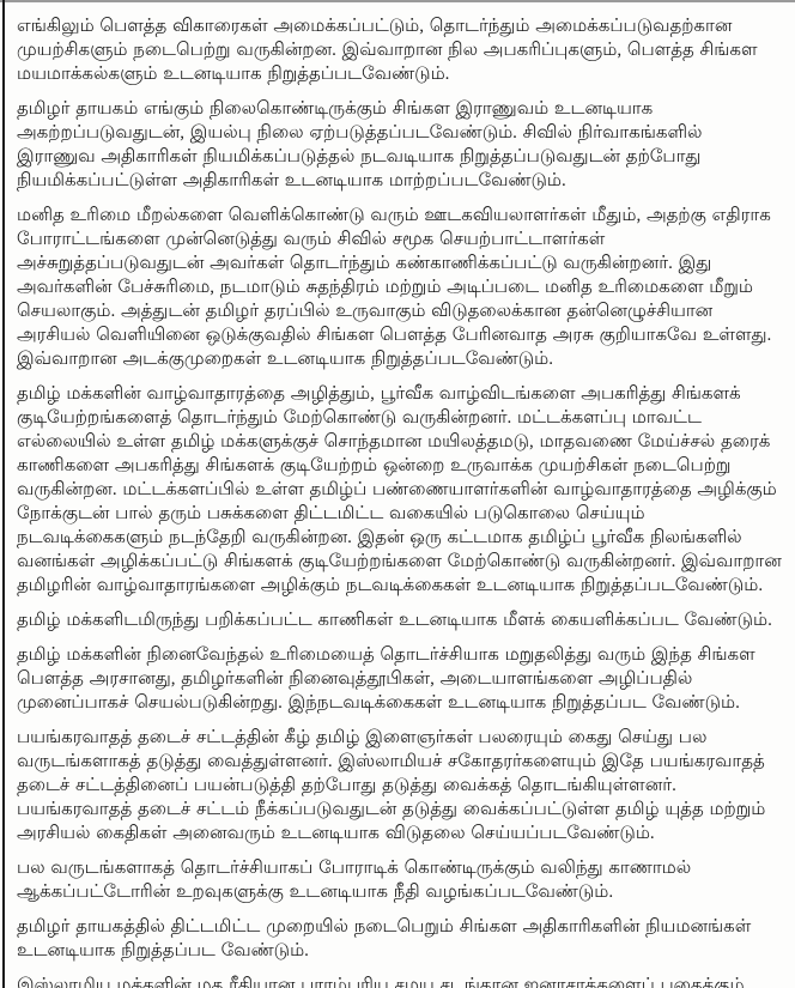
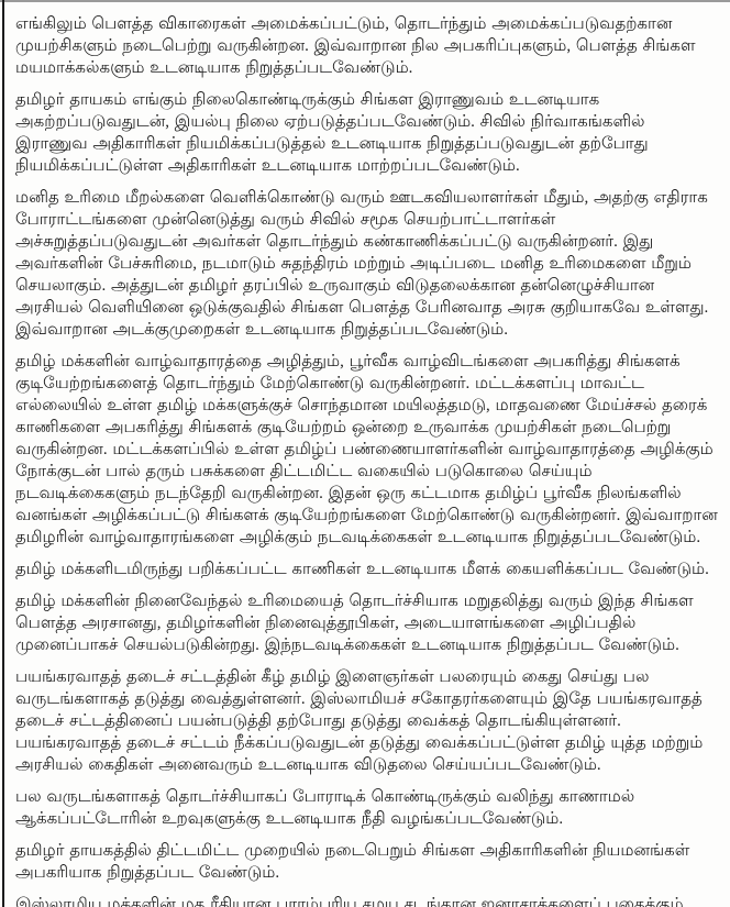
  எங்கிலும் பௌத்த விகாரைகள் அமைக்கப்பட்டும், தொடர்ந்தும் அமைக்கப்படுவதற்கான முயற்சிகளும் நடைபெற்று வருகின்றன. இவ்வாறான நில அபகரிப்புகளும், பௌத்த சிங்கள மயமாக்கல்களும் உடனடியாக நிறுத்தப்படவேண்டும்.
- தமிழர் தாயகம் எங்கும் நிலைகொண்டிருக்கும் சிங்கள இராணுவம் உடனடியாக அகற்றப்படுவதுடன், இயல்பு நிலை ஏற்படுத்தப்படவேண்டும். சிவில் நிர்வாகங்களில் இராணுவ அதிகாரிகள் நியமிக்கப்படுத்தல் நடவடியாக நிறுத்தப்படுவதுடன் தற்போது நியமிக்கப்பட்டுள்ள அதிகாரிகள் உடனடியாக மாற்றப்படவேண்டும்.
+ தமிழர் தாயகம் எங்கும் நிலைகொண்டிருக்கும் சிங்கள இராணுவம் உடனடியாக அகற்றப்படுவதுடன், இயல்பு நிலை ஏற்படுத்தப்படவேண்டும். சிவில் நிர்வாகங்களில் இராணுவ அதிகாரிகள் நியமிக்கப்படுத்தல் உடனடியாக நிறுத்தப்படுவதுடன் தற்போது நியமிக்கப்பட்டுள்ள அதிகாரிகள் உடனடியாக மாற்றப்படவேண்டும்.
  மனித உரிமை மீறல்களை வெளிக்கொண்டு வரும் ஊடகவியலாளர்கள் மீதும், அதற்கு எதிராக போராட்டங்களை முன்னெடுத்து வரும் சிவில் சமூக செயற்பாட்டாளர்கள் அச்சுறுத்தப்படுவதுடன் அவர்கள் தொடர்ந்தும் கண்காணிக்கப்பட்டு வருகின்றனர். இது அவர்களின் பேச்சுரிமை, நடமாடும் சுதந்திரம் மற்றும் அடிப்படை மனித உரிமைகளை மீறும் செயலாகும். அத்துடன் தமிழர் தரப்பில் உருவாகும் விடுதலைக்கான தன்னெழுச்சியான அரசியல் வெளியினை ஒடுக்குவதில் சிங்கள பௌத்த பேரினவாத அரசு குறியாகவே உள்ளது. இவ்வாறான அடக்குமுறைகள் உடனடியாக நிறுத்தப்படவேண்டும்.
  தமிழ் மக்களின் வாழ்வாதாரத்தை அழித்தும், பூர்வீக வாழ்விடங்களை அபகரித்து சிங்களக் குடியேற்றங்களைத் தொடர்ந்தும் மேற்கொண்டு வருகின்றனர். மட்டக்களப்பு மாவட்ட எல்லையில் உள்ள தமிழ் மக்களுக்குச் சொந்தமான மயிலத்தமடு, மாதவணை மேய்ச்சல் தரைக் காணிகளை அபகரித்து சிங்களக் குடியேற்றம் ஒன்றை உருவாக்க முயற்சிகள் நடைபெற்று வருகின்றன. மட்டக்களப்பில் உள்ள தமிழ்ப் பண்ணையாளர்களின் வாழ்வாதாரத்தை அழிக்கும் நோக்குடன் பால் தரும் பசுக்களை திட்டமிட்ட வகையில் படுகொலை செய்யும் நடவடிக்கைகளும் நடந்தேறி வருகின்றன. இதன் ஒரு கட்டமாக தமிழ்ப் பூர்வீக நிலங்களில் வனங்கள் அழிக்கப்பட்டு சிங்களக் குடியேற்றங்களை மேற்கொண்டு வருகின்றனர். இவ்வாறான தமிழரின் வாழ்வாதாரங்களை அழிக்கும் நடவடிக்கைகள் உடனடியாக நிறுத்தப்படவேண்டும்.
  தமிழ் மக்களிடமிருந்து பறிக்கப்பட்ட காணிகள் உடனடியாக மீளக் கையளிக்கப்பட வேண்டும்.
  தமிழ் மக்களின் நினைவேந்தல் உரிமையைத் தொடர்ச்சியாக மறுதலித்து வரும் இந்த சிங்கள பௌத்த அரசானது, தமிழர்களின் நினைவுத்தூபிகள், அடையாளங்களை அழிப்பதில் முனைப்பாகச் செயல்படுகின்றது. இந்நடவடிக்கைகள் உடனடியாக நிறுத்தப்பட வேண்டும்.
  பயங்கரவாதத் தடைச் சட்டத்தின் கீழ் தமிழ் இளைஞர்கள் பலரையும் கைது செய்து பல வருடங்களாகத் தடுத்து வைத்துள்ளனர். இஸ்லாமியச் சகோதரர்களையும் இதே பயங்கரவாதத் தடைச் சட்டத்தினைப் பயன்படுத்தி தற்போது தடுத்து வைக்கத் தொடங்கியுள்ளனர். பயங்கரவாதத் தடைச் சட்டம் நீக்கப்படுவதுடன் தடுத்து வைக்கப்பட்டுள்ள தமிழ் யுத்த மற்றும் அரசியல் கைதிகள் அனைவரும் உடனடியாக விடுதலை செய்யப்படவேண்டும்.
  பல வருடங்களாகத் தொடர்ச்சியாகப் போராடிக் கொண்டிருக்கும் வலிந்து காணாமல் ஆக்கப்பட்டோரின் உறவுகளுக்கு உடனடியாக நீதி வழங்கப்படவேண்டும்.
- தமிழர் தாயகத்தில் திட்டமிட்ட முறையில் நடைபெறும் சிங்கள அதிகாரிகளின் நியமனங்கள் உடனடியாக நிறுத்தப்பட வேண்டும்.
+ தமிழர் தாயகத்தில் திட்டமிட்ட முறையில் நடைபெறும் சிங்கள அதிகாரிகளின் நியமனங்கள் அபகரியாக நிறுத்தப்பட வேண்டும்.
  இஸ்லாமிய மக்களின் மத ரீதியான பாரம்பரிய சமய சடங்கான ஜனாசாக்களைப் புதைக்கும்
